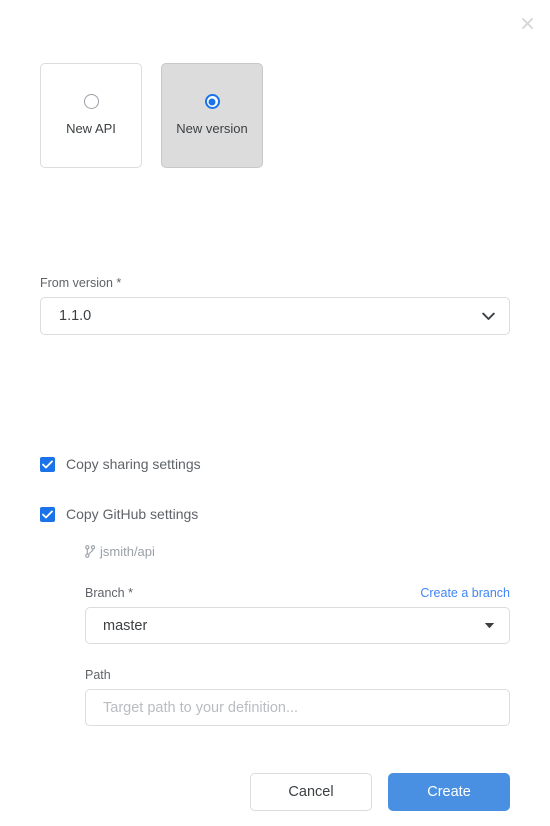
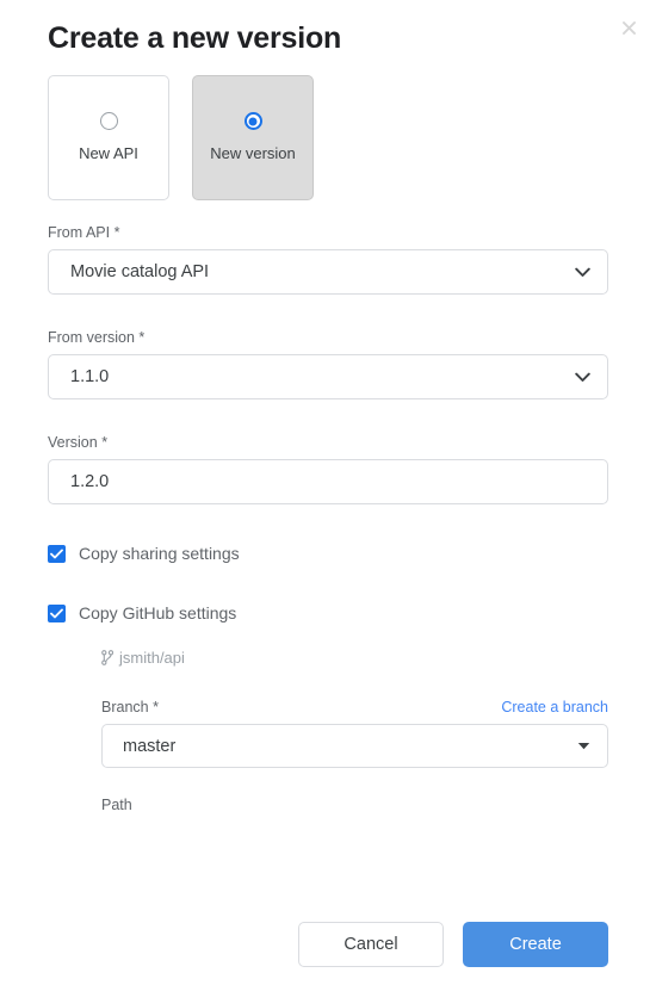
+ Create a new version
  New API
  New version
+ From API *
+ Movie catalog API
  From version *
  1.1.0
+ Version *
+ 1.2.0
  Copy sharing settings
  Copy GitHub settings
  jsmith/api
  Branch *
  Create a branch
  master
  Path
- Target path to your definition...
  Cancel
  Create
